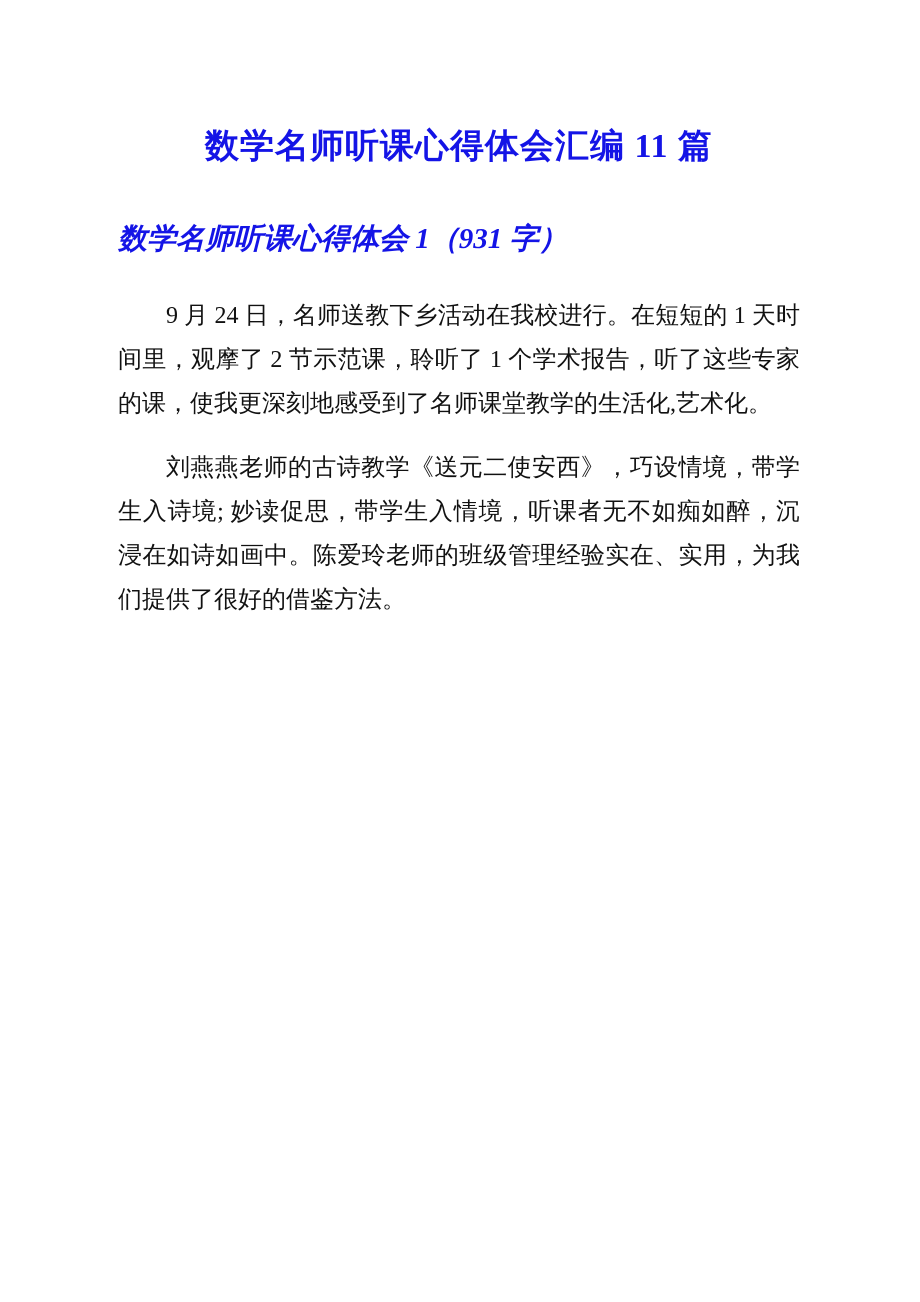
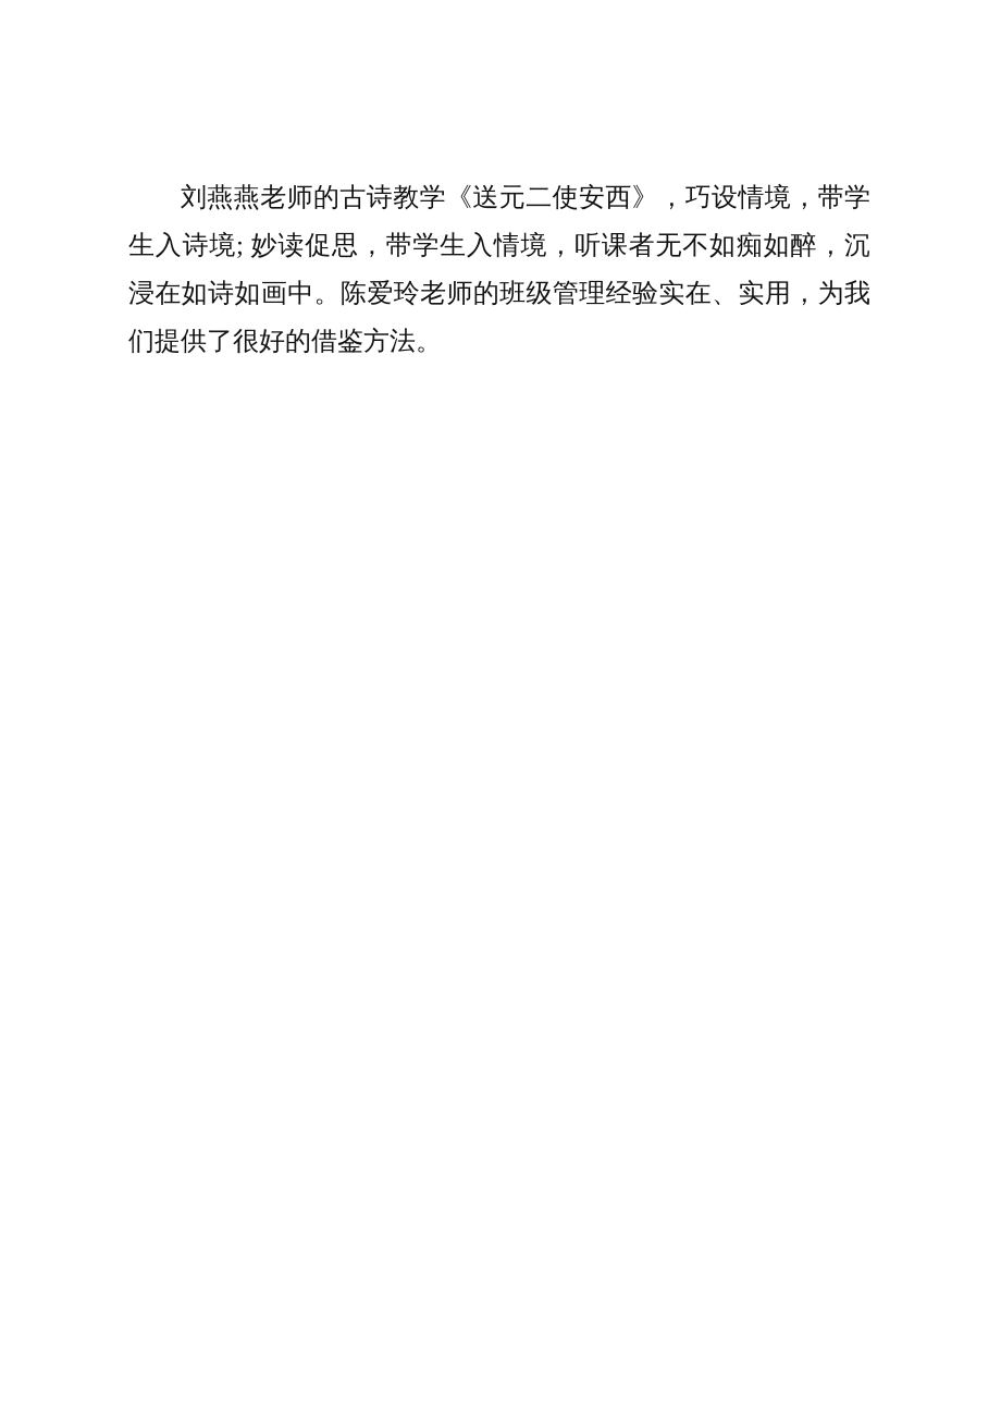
- 数学名师听课心得体会汇编 11 篇
- 数学名师听课心得体会 1（931 字）
- 9 月 24 日，名师送教下乡活动在我校进行。在短短的 1 天时间里，观摩了 2 节示范课，聆听了 1 个学术报告，听了这些专家的课，使我更深刻地感受到了名师课堂教学的生活化,艺术化。
  刘燕燕老师的古诗教学《送元二使安西》，巧设情境，带学生入诗境; 妙读促思，带学生入情境，听课者无不如痴如醉，沉浸在如诗如画中。陈爱玲老师的班级管理经验实在、实用，为我们提供了很好的借鉴方法。
